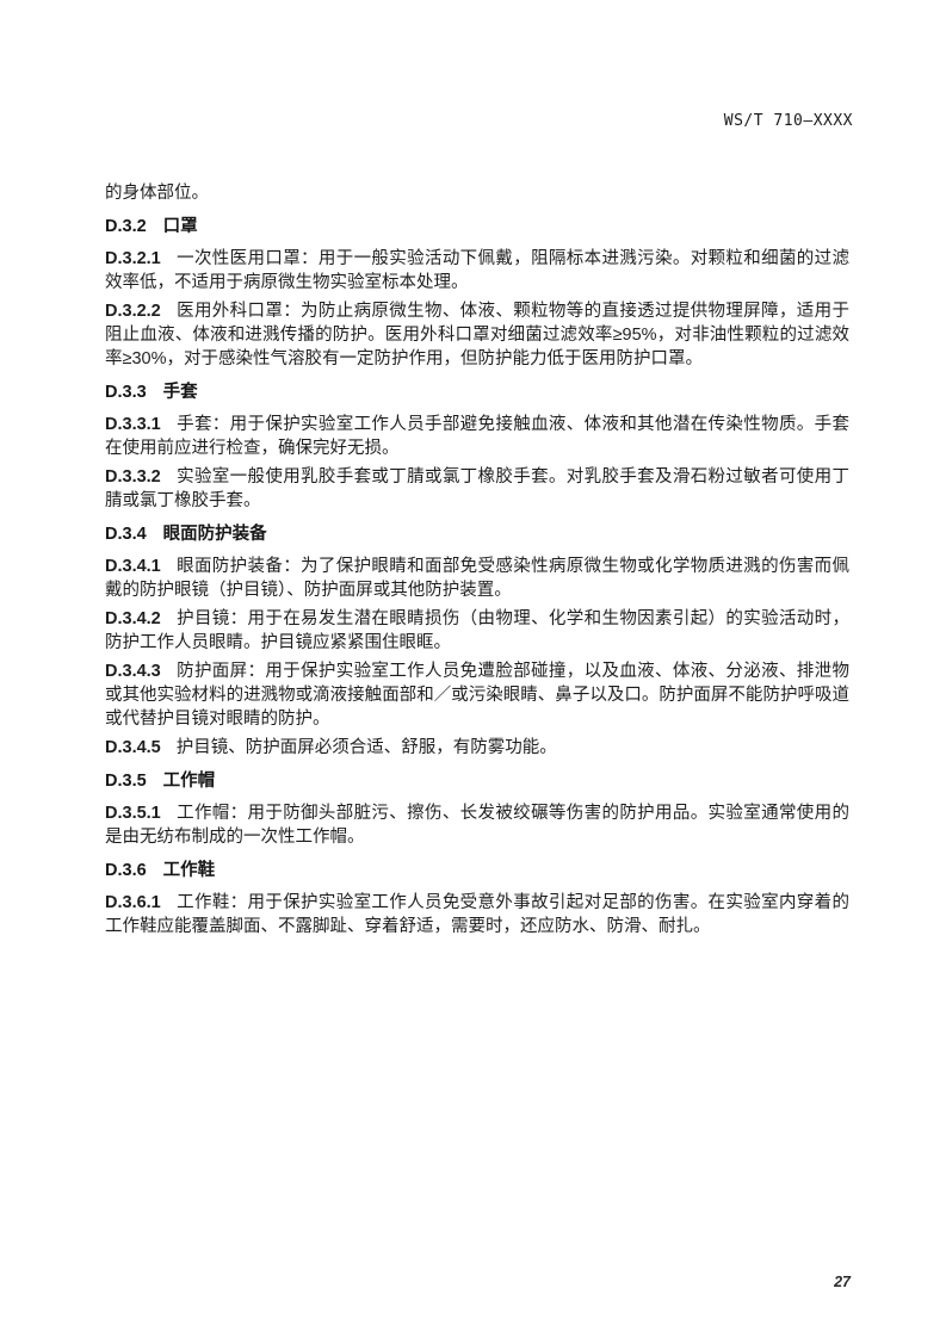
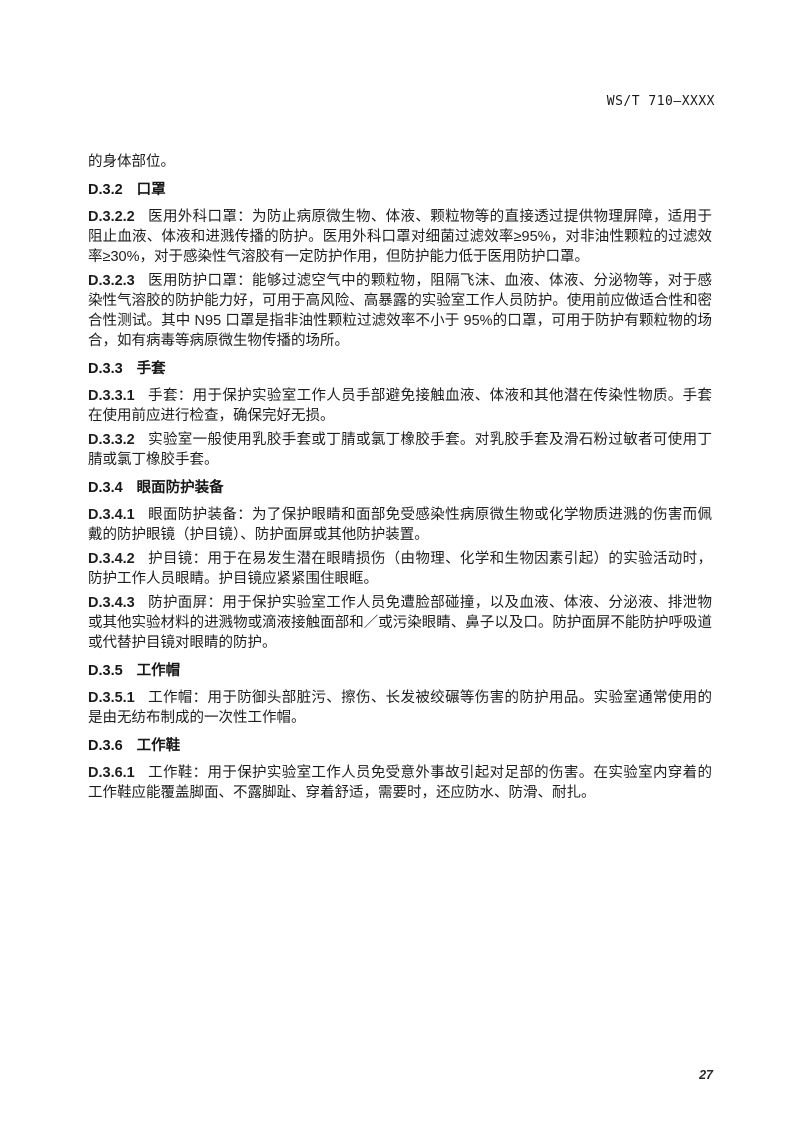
  WS/T 710—XXXX
  的身体部位。
  D.3.2 口罩
- D.3.2.1 一次性医用口罩：用于一般实验活动下佩戴，阻隔标本进溅污染。对颗粒和细菌的过滤效率低，不适用于病原微生物实验室标本处理。
  D.3.2.2 医用外科口罩：为防止病原微生物、体液、颗粒物等的直接透过提供物理屏障，适用于阻止血液、体液和进溅传播的防护。医用外科口罩对细菌过滤效率≥95%，对非油性颗粒的过滤效率≥30%，对于感染性气溶胶有一定防护作用，但防护能力低于医用防护口罩。
+ D.3.2.3 医用防护口罩：能够过滤空气中的颗粒物，阻隔飞沫、血液、体液、分泌物等，对于感染性气溶胶的防护能力好，可用于高风险、高暴露的实验室工作人员防护。使用前应做适合性和密合性测试。其中 N95 口罩是指非油性颗粒过滤效率不小于 95%的口罩，可用于防护有颗粒物的场合，如有病毒等病原微生物传播的场所。
  D.3.3 手套
  D.3.3.1 手套：用于保护实验室工作人员手部避免接触血液、体液和其他潜在传染性物质。手套在使用前应进行检查，确保完好无损。
  D.3.3.2 实验室一般使用乳胶手套或丁腈或氯丁橡胶手套。对乳胶手套及滑石粉过敏者可使用丁腈或氯丁橡胶手套。
  D.3.4 眼面防护装备
  D.3.4.1 眼面防护装备：为了保护眼睛和面部免受感染性病原微生物或化学物质进溅的伤害而佩戴的防护眼镜（护目镜）、防护面屏或其他防护装置。
  D.3.4.2 护目镜：用于在易发生潜在眼睛损伤（由物理、化学和生物因素引起）的实验活动时，防护工作人员眼睛。护目镜应紧紧围住眼眶。
  D.3.4.3 防护面屏：用于保护实验室工作人员免遭脸部碰撞，以及血液、体液、分泌液、排泄物或其他实验材料的进溅物或滴液接触面部和／或污染眼睛、鼻子以及口。防护面屏不能防护呼吸道或代替护目镜对眼睛的防护。
- D.3.4.5 护目镜、防护面屏必须合适、舒服，有防雾功能。
  D.3.5 工作帽
  D.3.5.1 工作帽：用于防御头部脏污、擦伤、长发被绞碾等伤害的防护用品。实验室通常使用的是由无纺布制成的一次性工作帽。
  D.3.6 工作鞋
  D.3.6.1 工作鞋：用于保护实验室工作人员免受意外事故引起对足部的伤害。在实验室内穿着的工作鞋应能覆盖脚面、不露脚趾、穿着舒适，需要时，还应防水、防滑、耐扎。
  27
